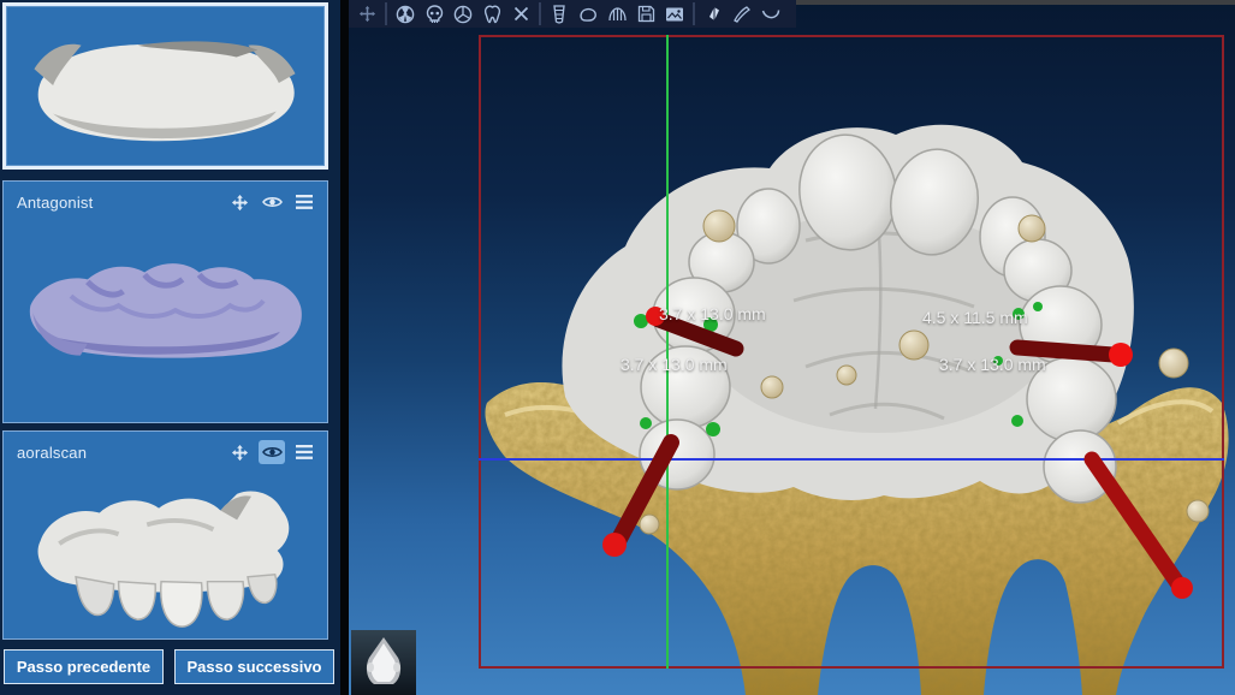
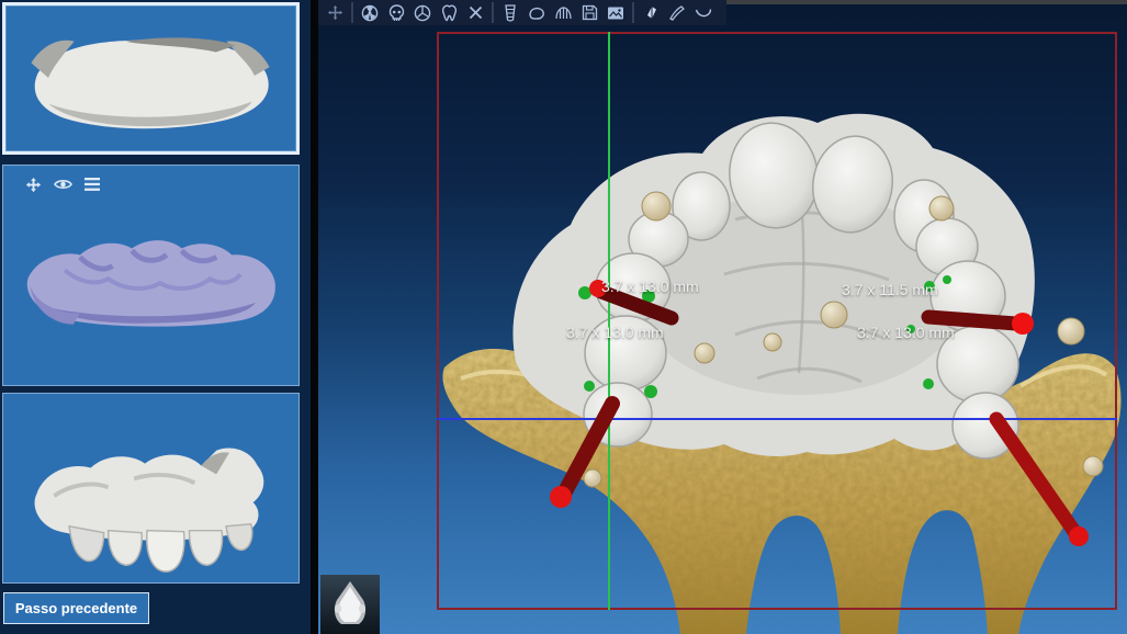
- Antagonist
- aoralscan
  Passo precedente
- Passo successivo
  3.7 x 13.0 mm
  3.7 x 13.0 mm
- 4.5 x 11.5 mm
+ 3.7 x 11.5 mm
  3.7 x 13.0 mm
